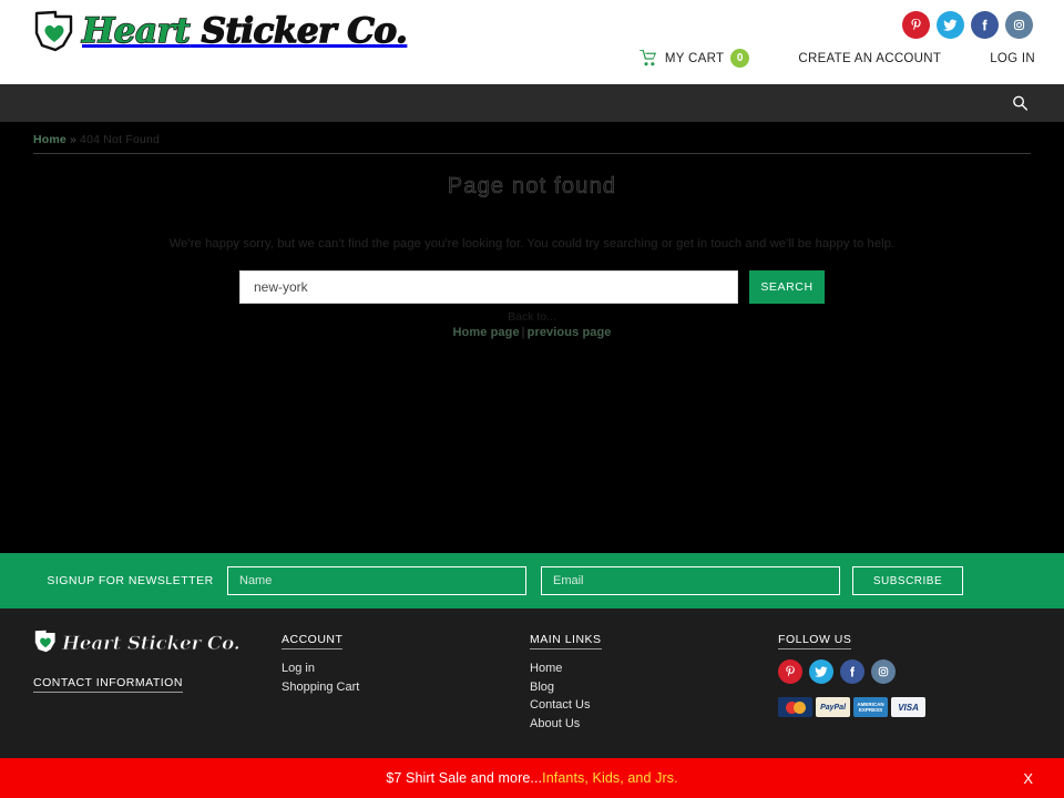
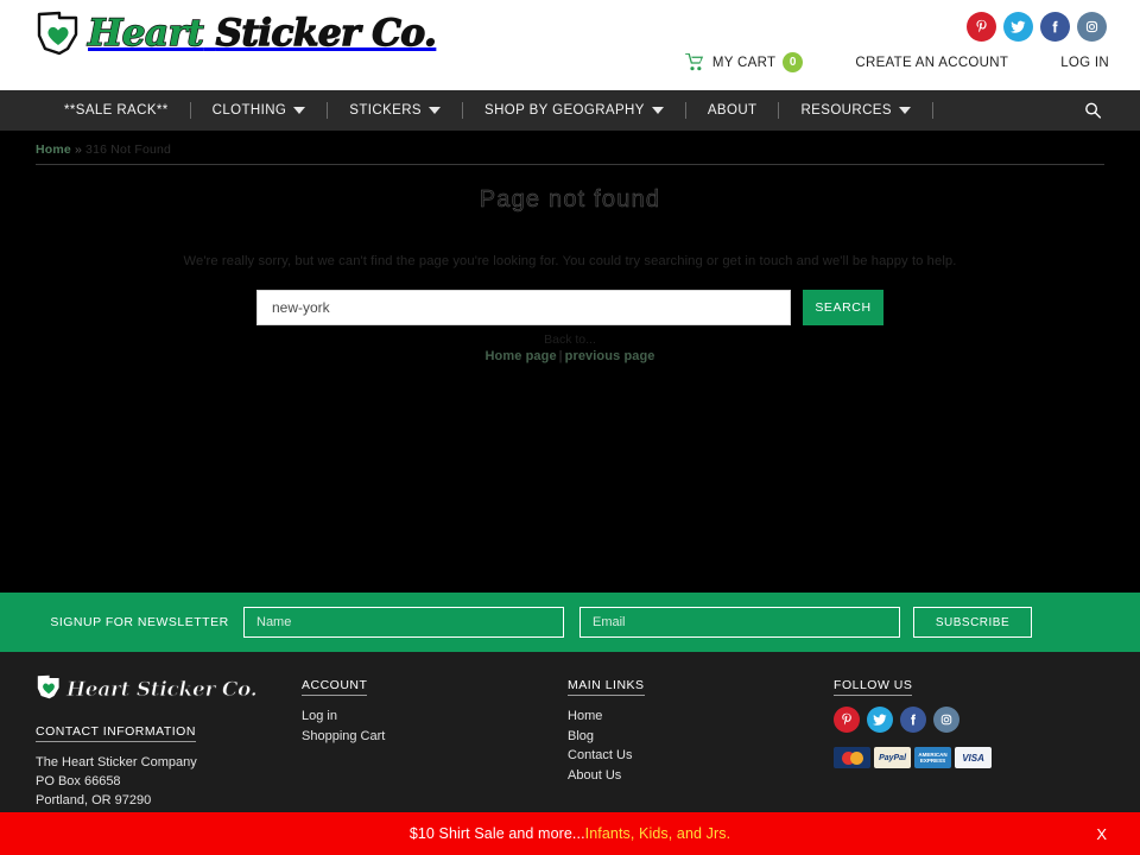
  Heart Sticker Co.
  MY CART
  0
  CREATE AN ACCOUNT
  LOG IN
+ **SALE RACK**
+ CLOTHING
+ STICKERS
+ SHOP BY GEOGRAPHY
+ ABOUT
+ RESOURCES
- Home » 404 Not Found
+ Home » 316 Not Found
  Page not found
- We're happy sorry, but we can't find the page you're looking for. You could try searching or get in touch and we'll be happy to help.
+ We're really sorry, but we can't find the page you're looking for. You could try searching or get in touch and we'll be happy to help.
  new-york
  SEARCH
  Back to...
  Home page | previous page
  SIGNUP FOR NEWSLETTER
  Name
  Email
  SUBSCRIBE
  Heart Sticker Co.
  CONTACT INFORMATION
+ The Heart Sticker Company
+ PO Box 66658
+ Portland, OR 97290
  ACCOUNT
  Log in
  Shopping Cart
  MAIN LINKS
  Home
  Blog
  Contact Us
  About Us
  FOLLOW US
  VISA
- $7 Shirt Sale and more...Infants, Kids, and Jrs.
+ $10 Shirt Sale and more...Infants, Kids, and Jrs.
  X
